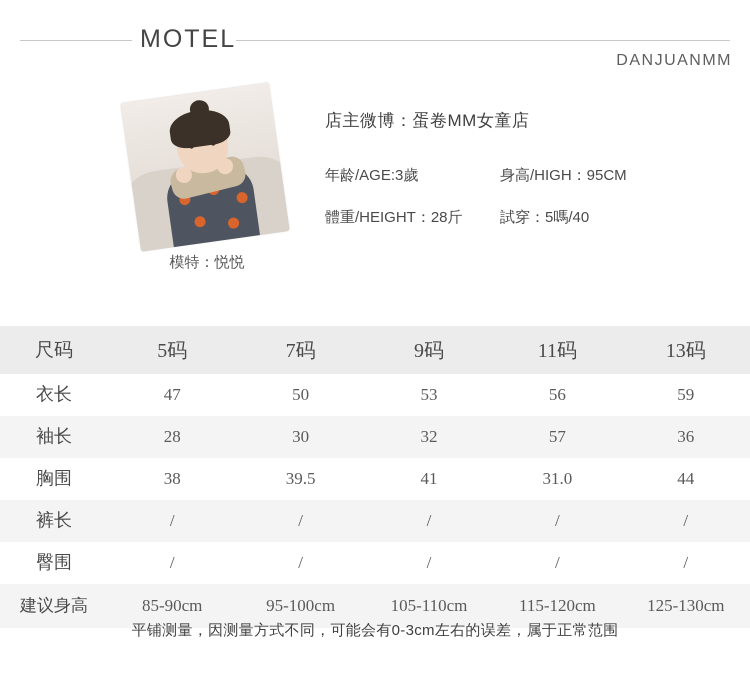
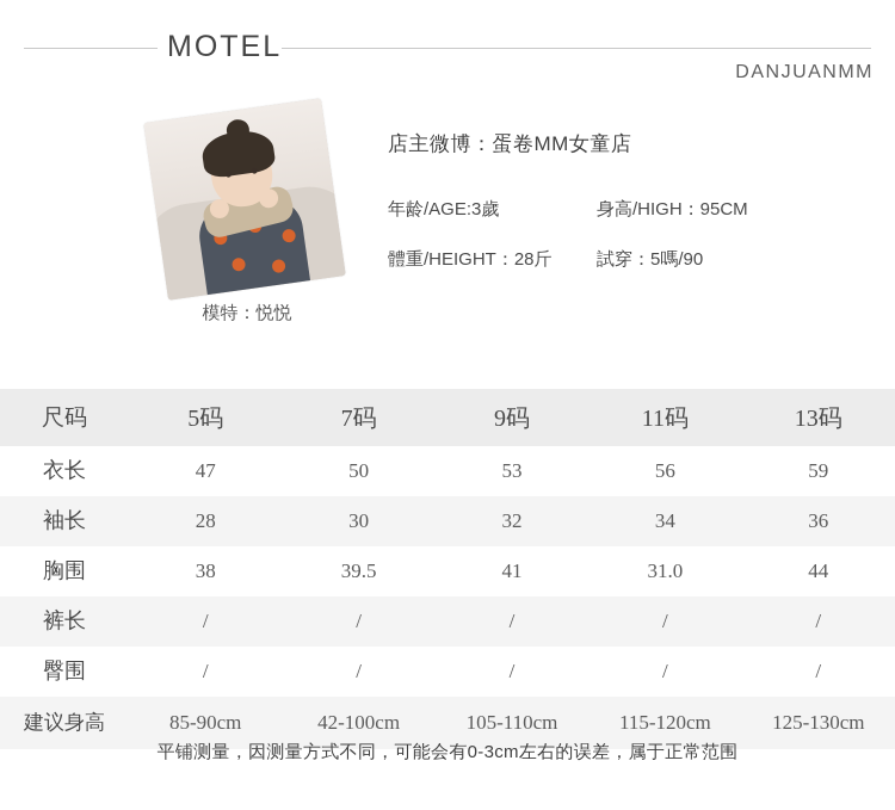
  MOTEL
  DANJUANMM
  模特：悦悦
  店主微博：蛋卷MM女童店
  年龄/AGE:3歲
  身高/HIGH：95CM
  體重/HEIGHT：28斤
- 試穿：5嗎/40
+ 試穿：5嗎/90
  尺码	5码	7码	9码	11码	13码
  衣长	47	50	53	56	59
- 袖长	28	30	32	57	36
+ 袖长	28	30	32	34	36
  胸围	38	39.5	41	31.0	44
  裤长	/	/	/	/	/
  臀围	/	/	/	/	/
- 建议身高	85-90cm	95-100cm	105-110cm	115-120cm	125-130cm
+ 建议身高	85-90cm	42-100cm	105-110cm	115-120cm	125-130cm
  平铺测量，因测量方式不同，可能会有0-3cm左右的误差，属于正常范围
